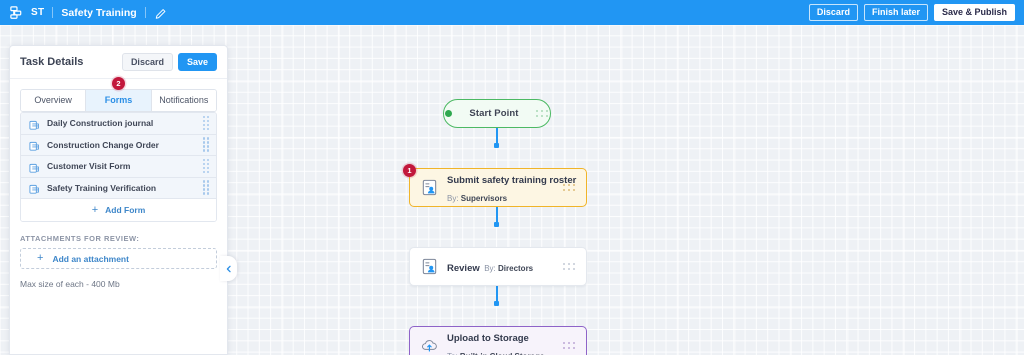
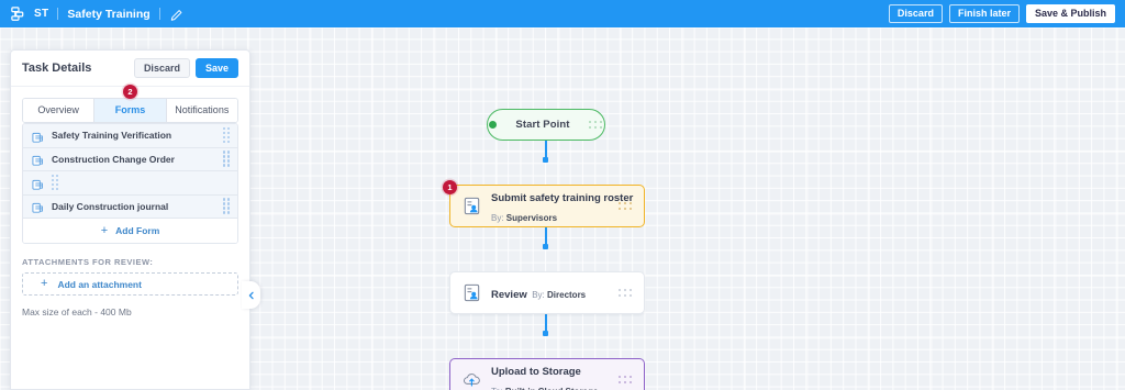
  ST
  Safety Training
  Discard
  Finish later
  Save & Publish
  Start Point
  Submit safety training roster By: Supervisors
  1
  Review By: Directors
  Task Details
  Discard
  Save
  Overview
  Forms
  Notifications
- Daily Construction journal
+ Safety Training Verification
  Construction Change Order
- Customer Visit Form
- Safety Training Verification
+ Daily Construction journal
  +
  Add Form
  ATTACHMENTS FOR REVIEW:
  +
  Add an attachment
  Max size of each - 400 Mb
  2
